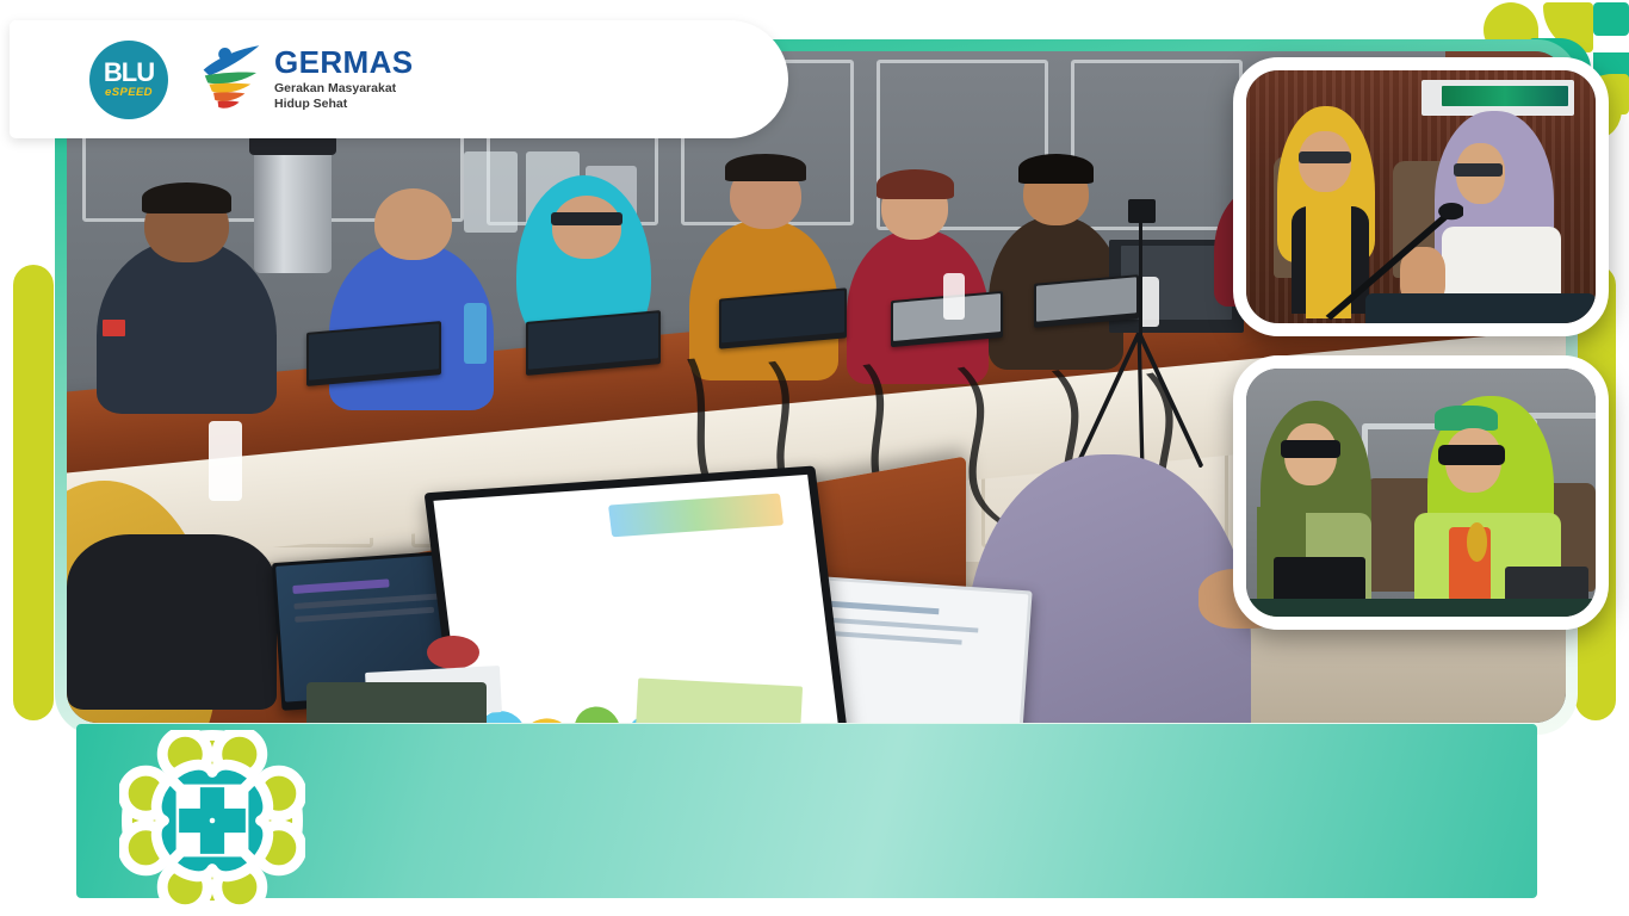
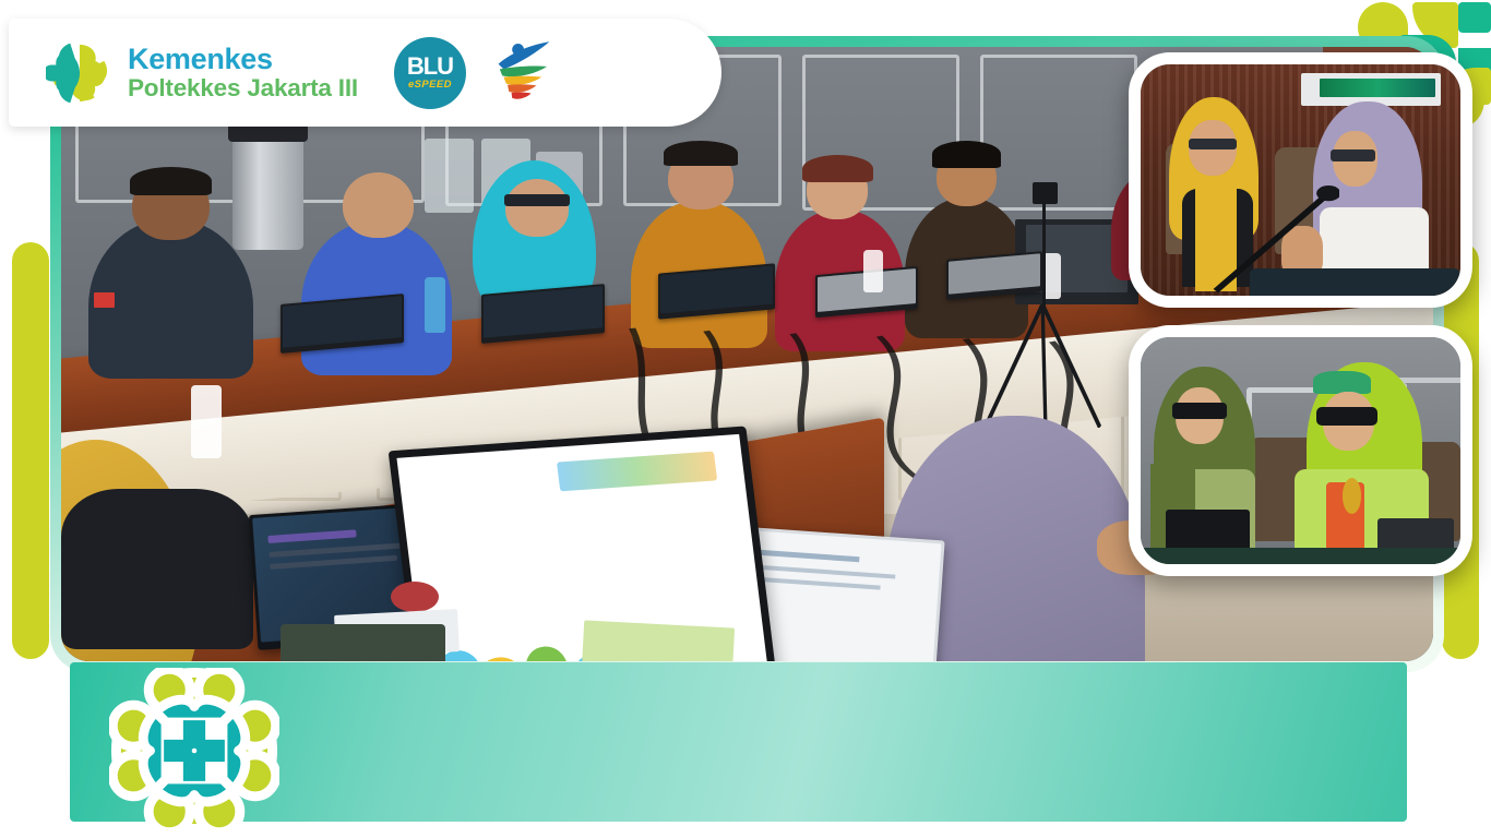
+ Kemenkes
+ Poltekkes Jakarta III
  BLU
  eSPEED
- GERMAS
- Gerakan Masyarakat
- Hidup Sehat
